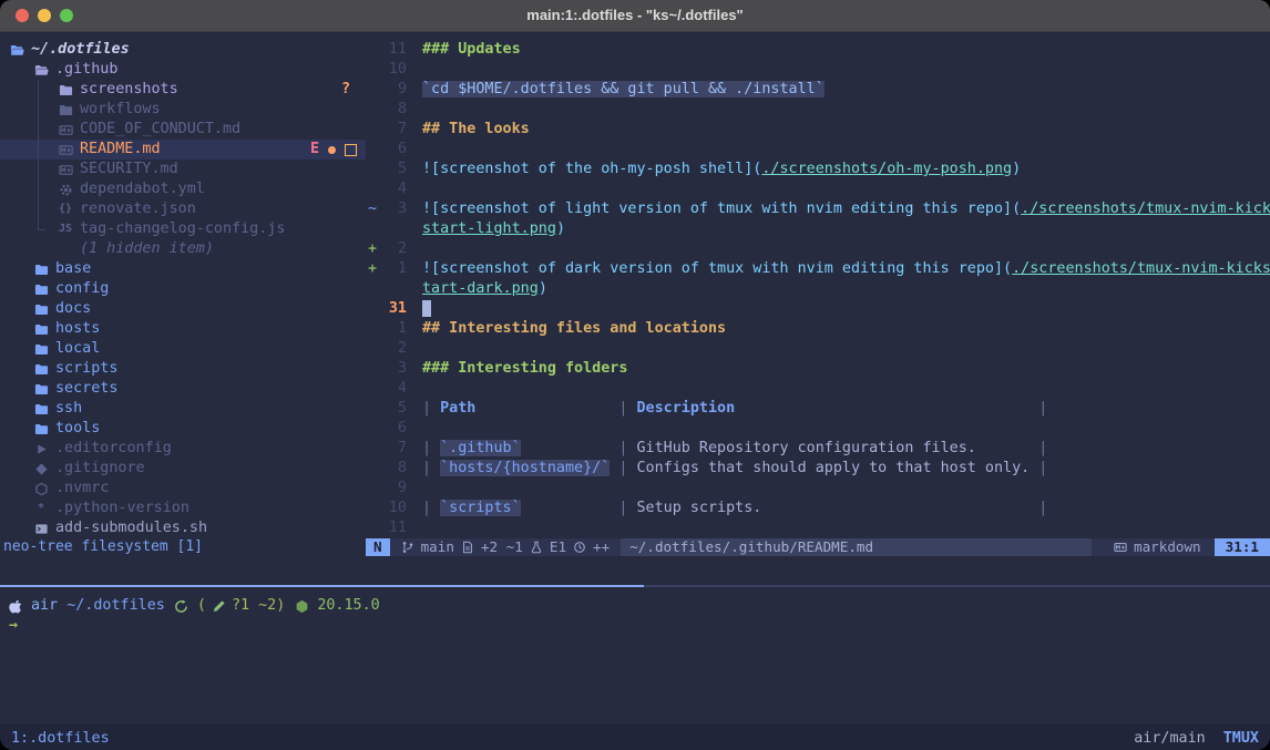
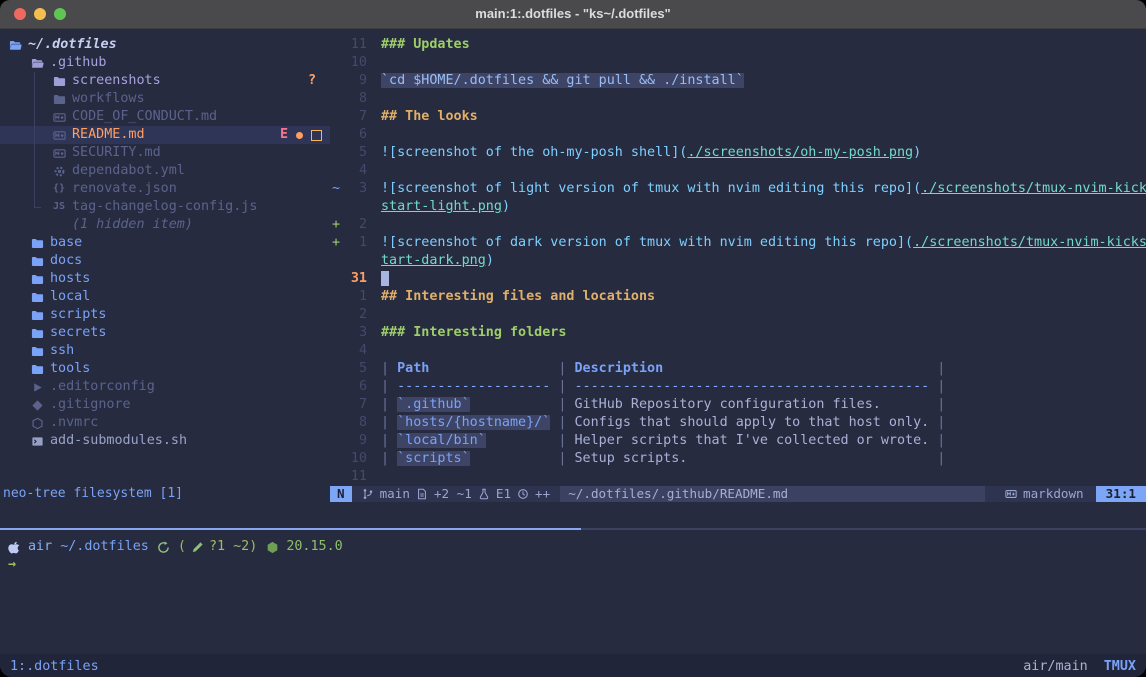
  main:1:.dotfiles - "ks~/.dotfiles"
  ~/.dotfiles
  .github
  screenshots
  ?
  workflows
  CODE_OF_CONDUCT.md
  README.md
  E
  SECURITY.md
  dependabot.yml
  {}
  renovate.json
  JS
  tag-changelog-config.js
  (1 hidden item)
  base
- config
  docs
  hosts
  local
  scripts
  secrets
  ssh
  tools
  .editorconfig
  .gitignore
  .nvmrc
- *
- .python-version
  add-submodules.sh
  neo-tree filesystem [1]
  11
  ### Updates
  10
  9
  `cd $HOME/.dotfiles && git pull && ./install`
  8
  7
  ## The looks
  6
  5
  ![screenshot of the oh-my-posh shell](./screenshots/oh-my-posh.png)
  4
  ~
  3
  ![screenshot of light version of tmux with nvim editing this repo](./screenshots/tmux-nvim-kick
  start-light.png)
  +
  2
  +
  1
  ![screenshot of dark version of tmux with nvim editing this repo](./screenshots/tmux-nvim-kicks
  tart-dark.png)
  31
  1
  ## Interesting files and locations
  2
  3
  ### Interesting folders
  4
  5
  | Path | Description |
  6
+ | ------------------- | -------------------------------------------- |
  7
  | `.github` | GitHub Repository configuration files. |
  8
  | `hosts/{hostname}/` | Configs that should apply to that host only. |
  9
+ | `local/bin` | Helper scripts that I've collected or wrote. |
  10
  | `scripts` | Setup scripts. |
  11
  N
  main
  +2 ~1
  E1
  ++
  ~/.dotfiles/.github/README.md
  markdown
  31:1
  air
  ~/.dotfiles
  (
  ?1 ~2
  )
  20.15.0
  →
  1:.dotfiles
  air/main
  TMUX
